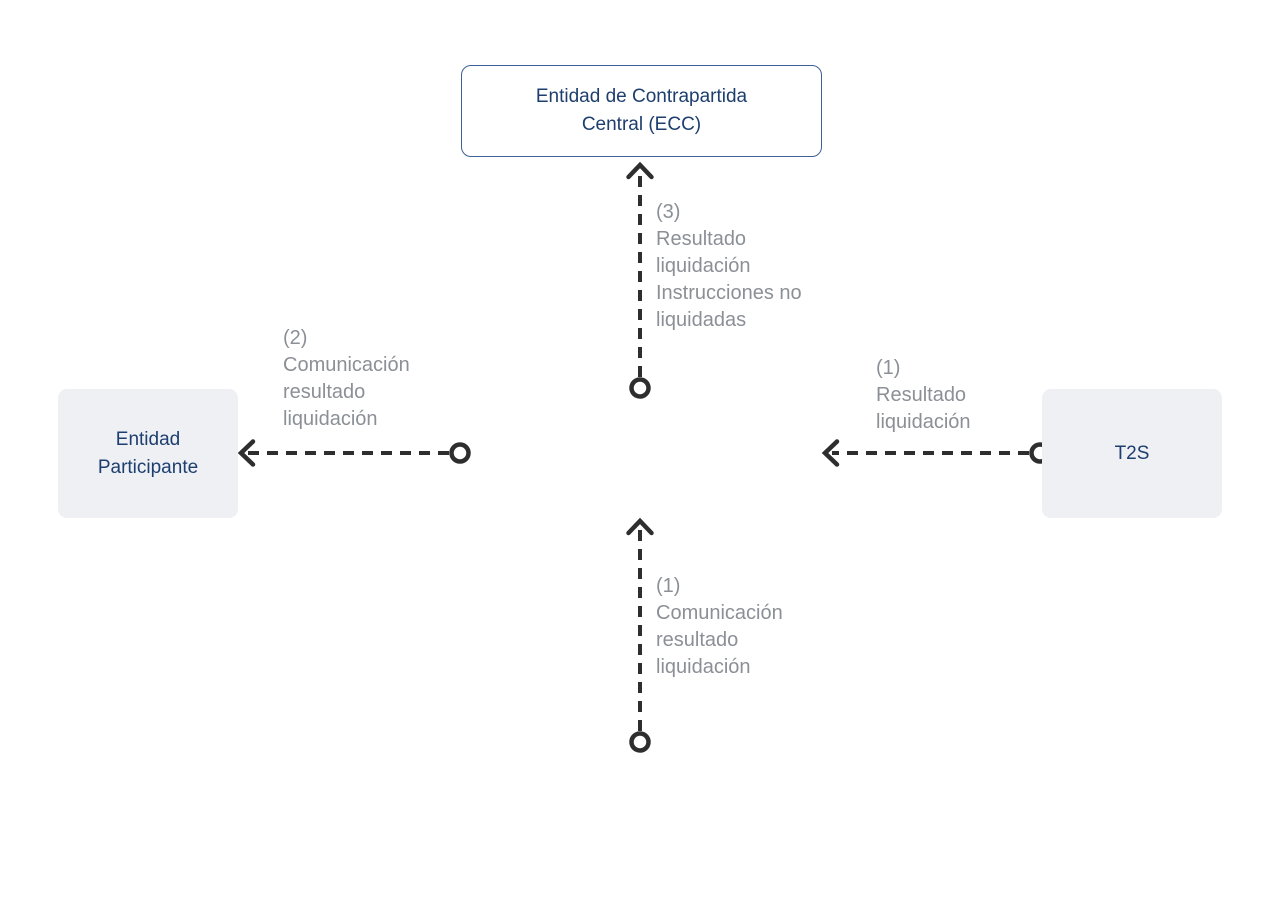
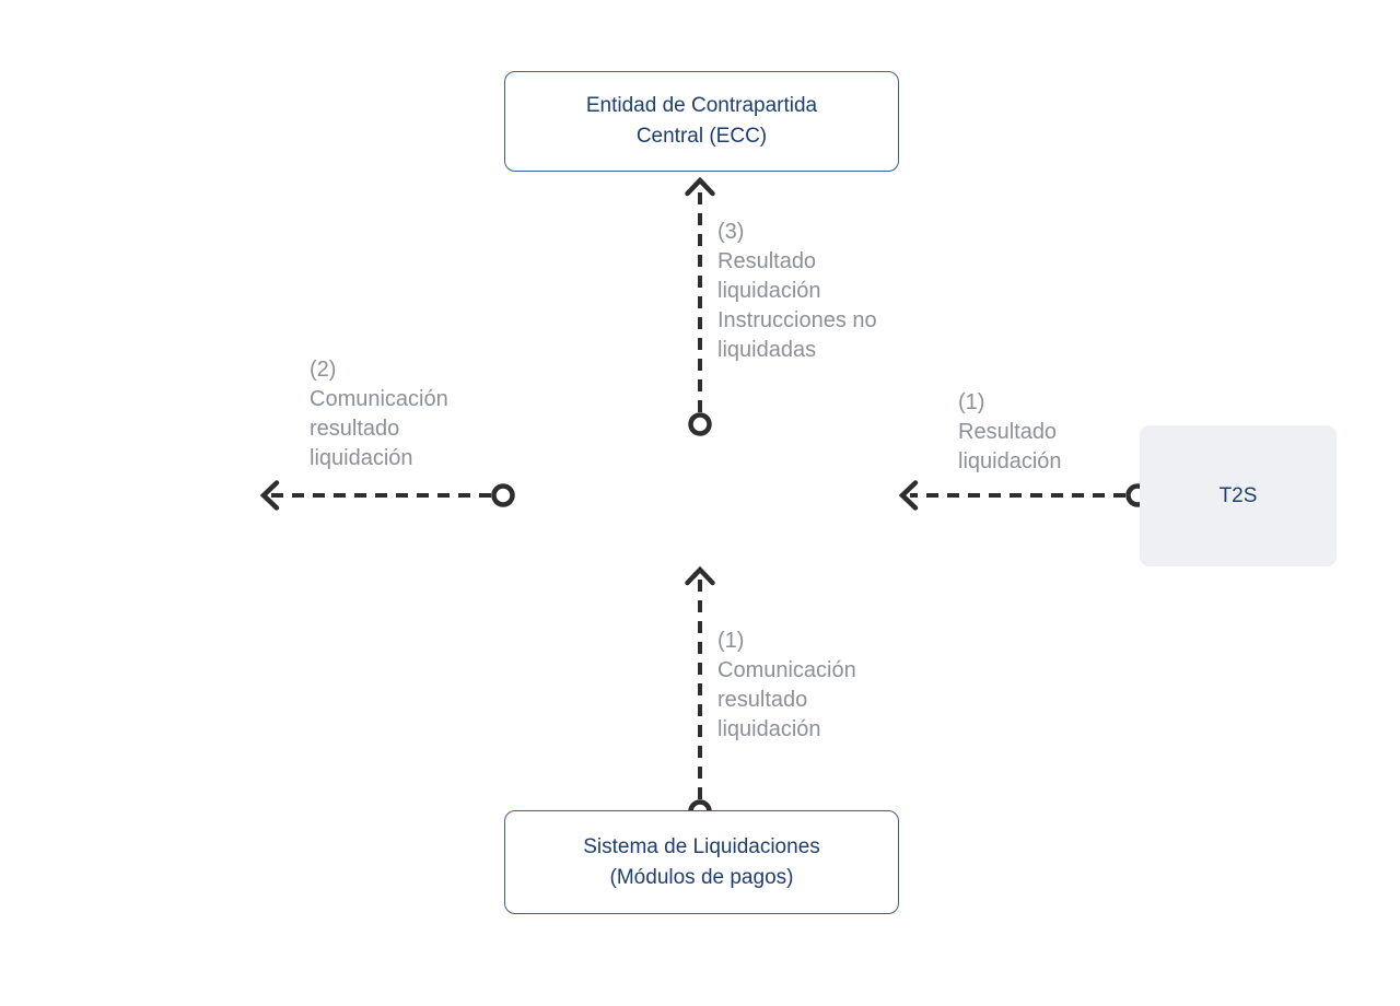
  Entidad de Contrapartida
  Central (ECC)
- Entidad
- Participante
  T2S
+ Sistema de Liquidaciones
+ (Módulos de pagos)
  (3)
  Resultado
  liquidación
  Instrucciones no
  liquidadas
  (2)
  Comunicación
  resultado
  liquidación
  (1)
  Resultado
  liquidación
  (1)
  Comunicación
  resultado
  liquidación
